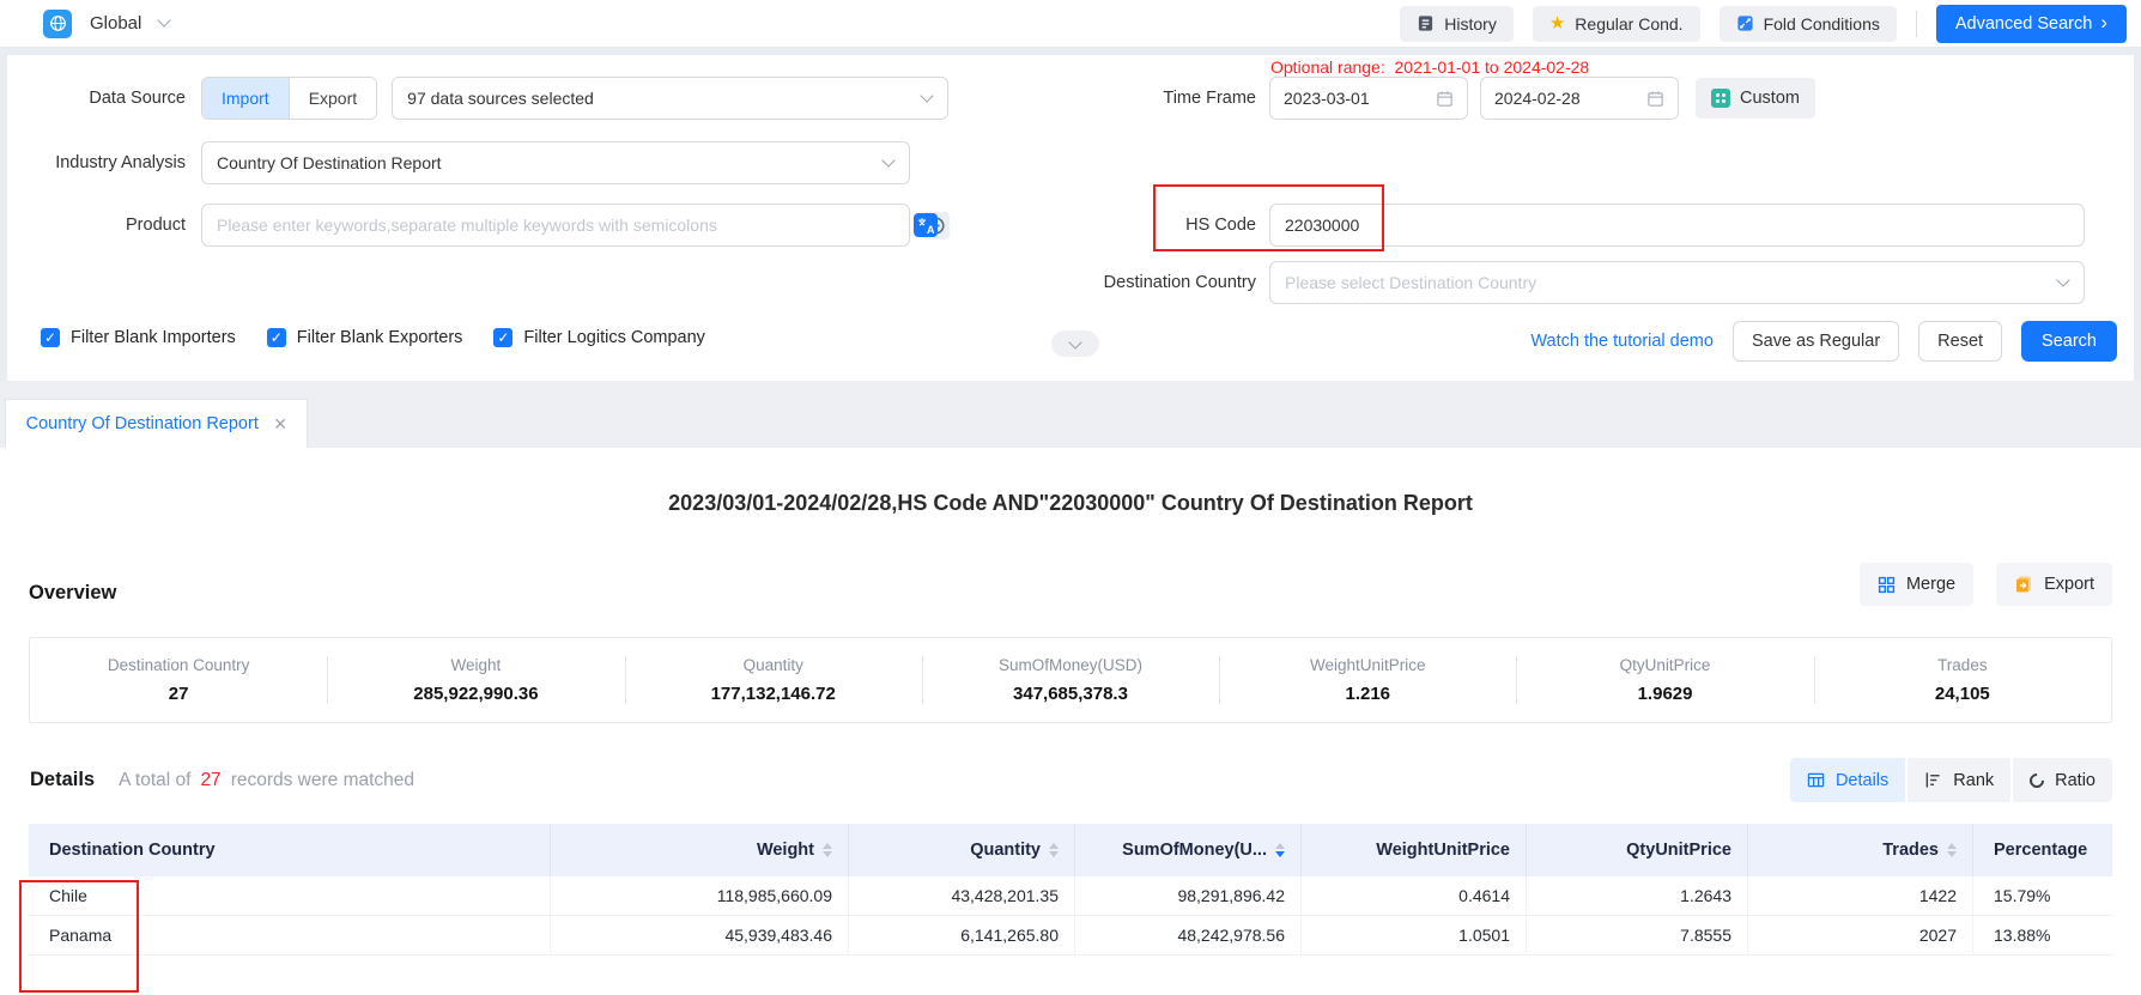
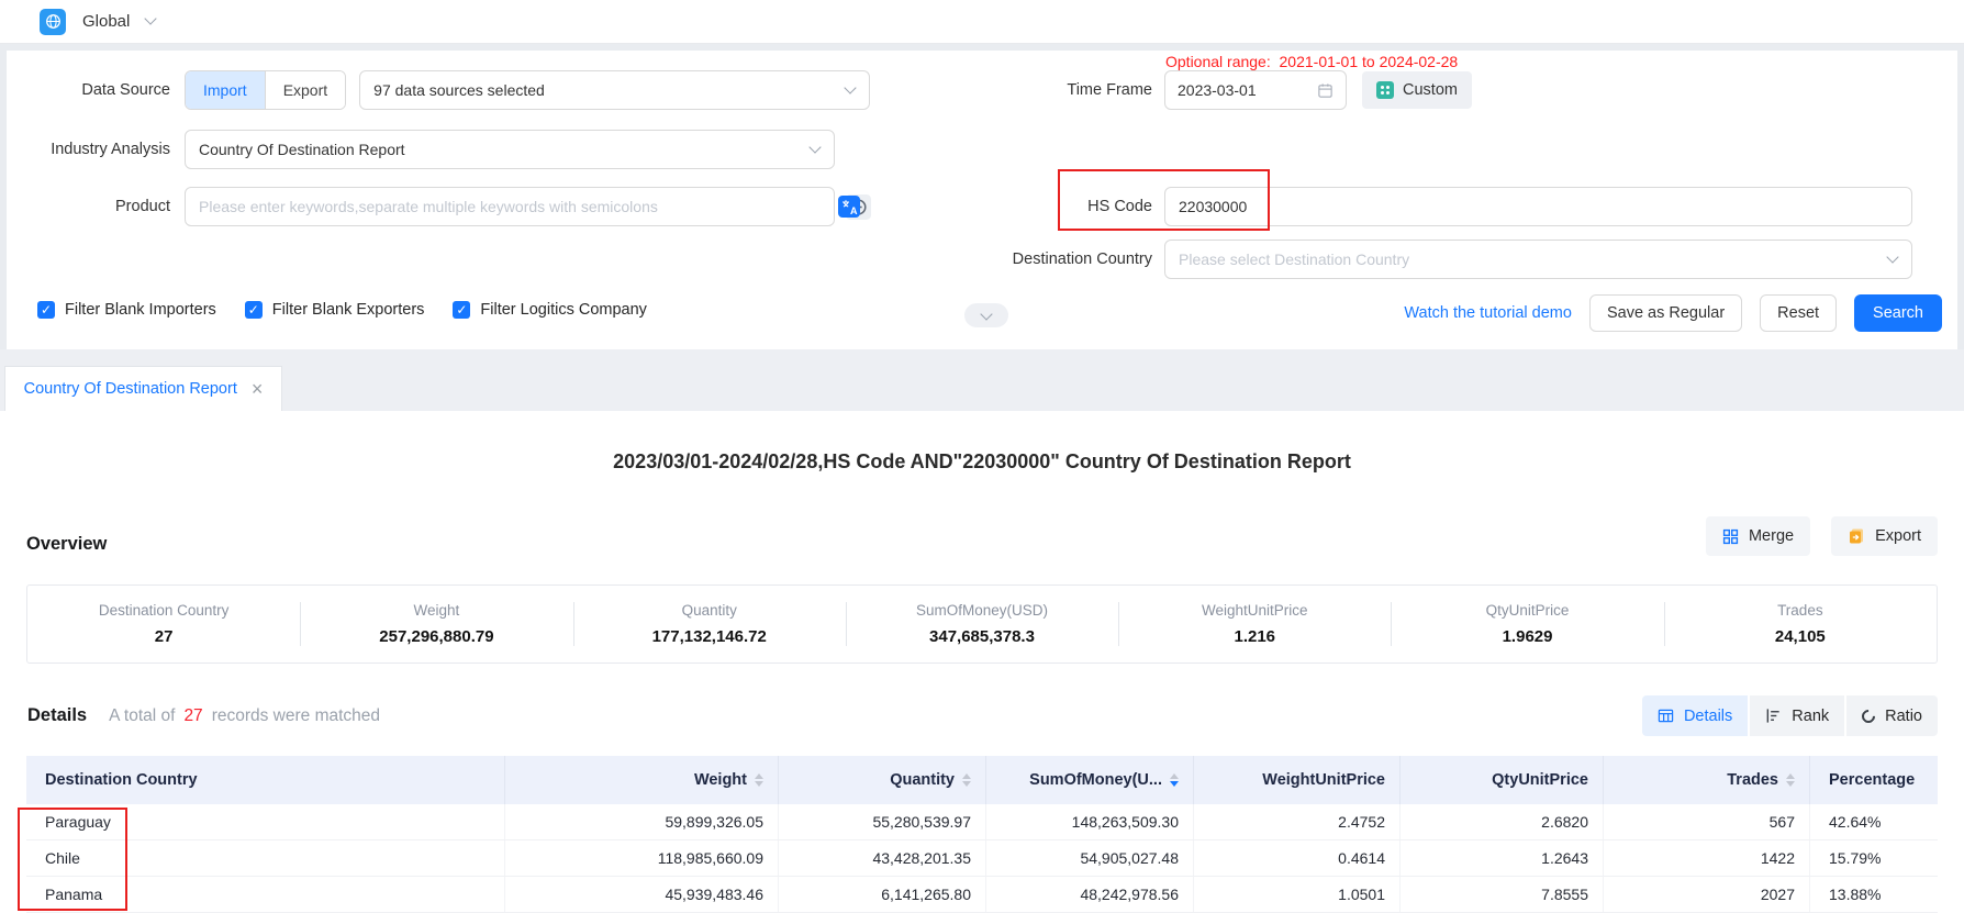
  Global
- History
- ★
- Regular Cond.
- Fold Conditions
- Advanced Search
- ›
  Optional range: 2021-01-01 to 2024-02-28
  Data Source
  Import
  Export
  97 data sources selected
  Time Frame
  2023-03-01
- 2024-02-28
  Custom
  Industry Analysis
  Country Of Destination Report
  Product
  Please enter keywords,separate multiple keywords with semicolons
  A
  HS Code
  22030000
  Destination Country
  Please select Destination Country
  ✓
  Filter Blank Importers
  ✓
  Filter Blank Exporters
  ✓
  Filter Logitics Company
  Watch the tutorial demo
  Save as Regular
  Reset
  Search
  Country Of Destination Report
  ×
  2023/03/01-2024/02/28,HS Code AND"22030000" Country Of Destination Report
  Overview
  Merge
  Export
  Destination Country
  27
  Weight
- 285,922,990.36
+ 257,296,880.79
  Quantity
  177,132,146.72
  SumOfMoney(USD)
  347,685,378.3
  WeightUnitPrice
  1.216
  QtyUnitPrice
  1.9629
  Trades
  24,105
  Details
  A total of 27 records were matched
  Details
  Rank
  Ratio
  Destination Country
  Weight
  Quantity
  SumOfMoney(U...
  WeightUnitPrice
  QtyUnitPrice
  Trades
  Percentage
+ Paraguay
+ 59,899,326.05
+ 55,280,539.97
+ 148,263,509.30
+ 2.4752
+ 2.6820
+ 567
+ 42.64%
  Chile
  118,985,660.09
  43,428,201.35
- 98,291,896.42
+ 54,905,027.48
  0.4614
  1.2643
  1422
  15.79%
  Panama
  45,939,483.46
  6,141,265.80
  48,242,978.56
  1.0501
  7.8555
  2027
  13.88%
